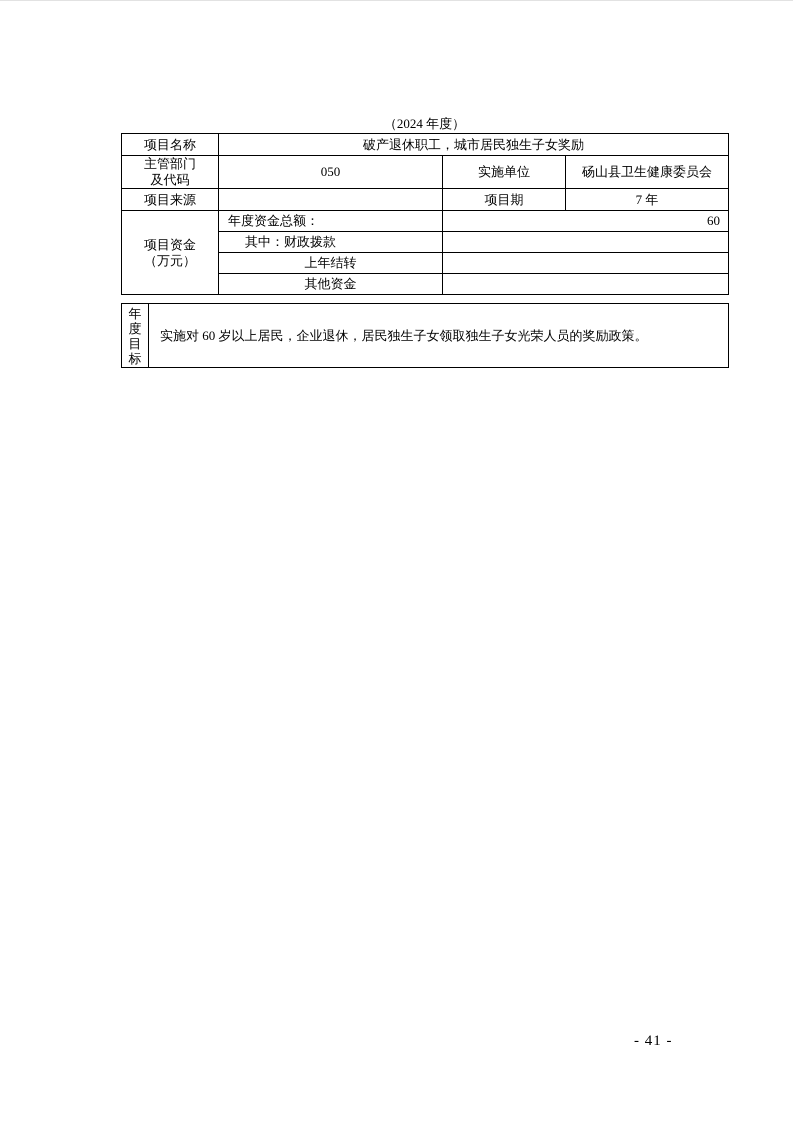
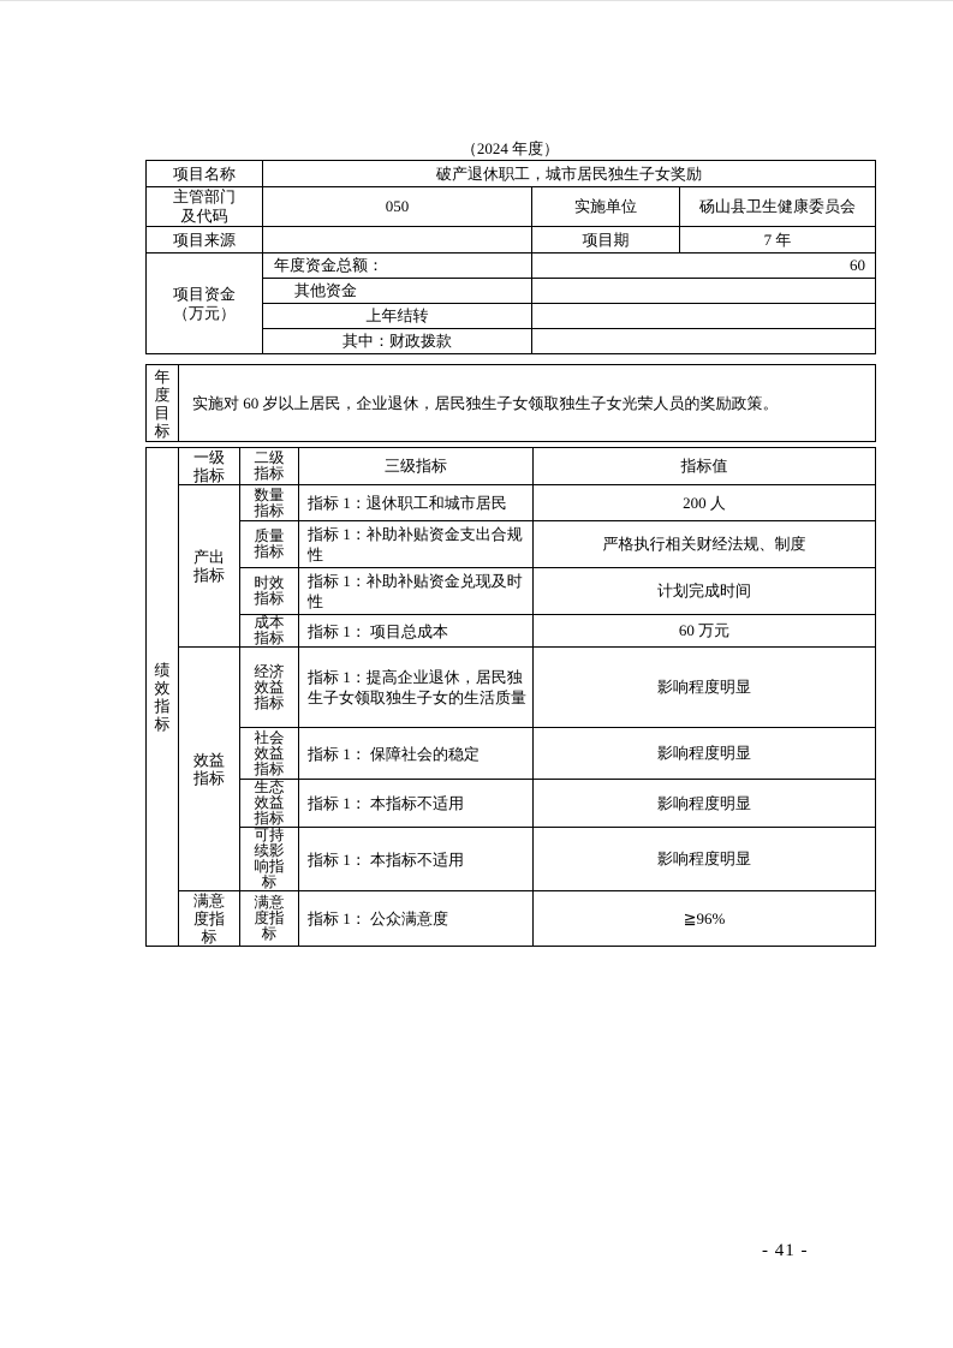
  （2024 年度）
  项目名称	破产退休职工，城市居民独生子女奖励
  主管部门 及代码	050	实施单位	砀山县卫生健康委员会
  项目来源		项目期	7 年
  项目资金 （万元）	年度资金总额：	60
- 其中：财政拨款
+ 其他资金
  上年结转
- 其他资金
+ 其中：财政拨款
  年 度 目 标	实施对 60 岁以上居民，企业退休，居民独生子女领取独生子女光荣人员的奖励政策。
+ 绩 效 指 标	一级 指标	二级 指标	三级指标	指标值
+ 产出 指标	数量 指标	指标 1：退休职工和城市居民	200 人
+ 质量 指标	指标 1：补助补贴资金支出合规性	严格执行相关财经法规、制度
+ 时效 指标	指标 1：补助补贴资金兑现及时性	计划完成时间
+ 成本 指标	指标 1： 项目总成本	60 万元
+ 效益 指标	经济 效益 指标	指标 1：提高企业退休，居民独生子女领取独生子女的生活质量	影响程度明显
+ 社会 效益 指标	指标 1： 保障社会的稳定	影响程度明显
+ 生态 效益 指标	指标 1： 本指标不适用	影响程度明显
+ 可持 续影 响指 标	指标 1： 本指标不适用	影响程度明显
+ 满意 度指 标	满意 度指 标	指标 1： 公众满意度	≧96%
  - 41 -
